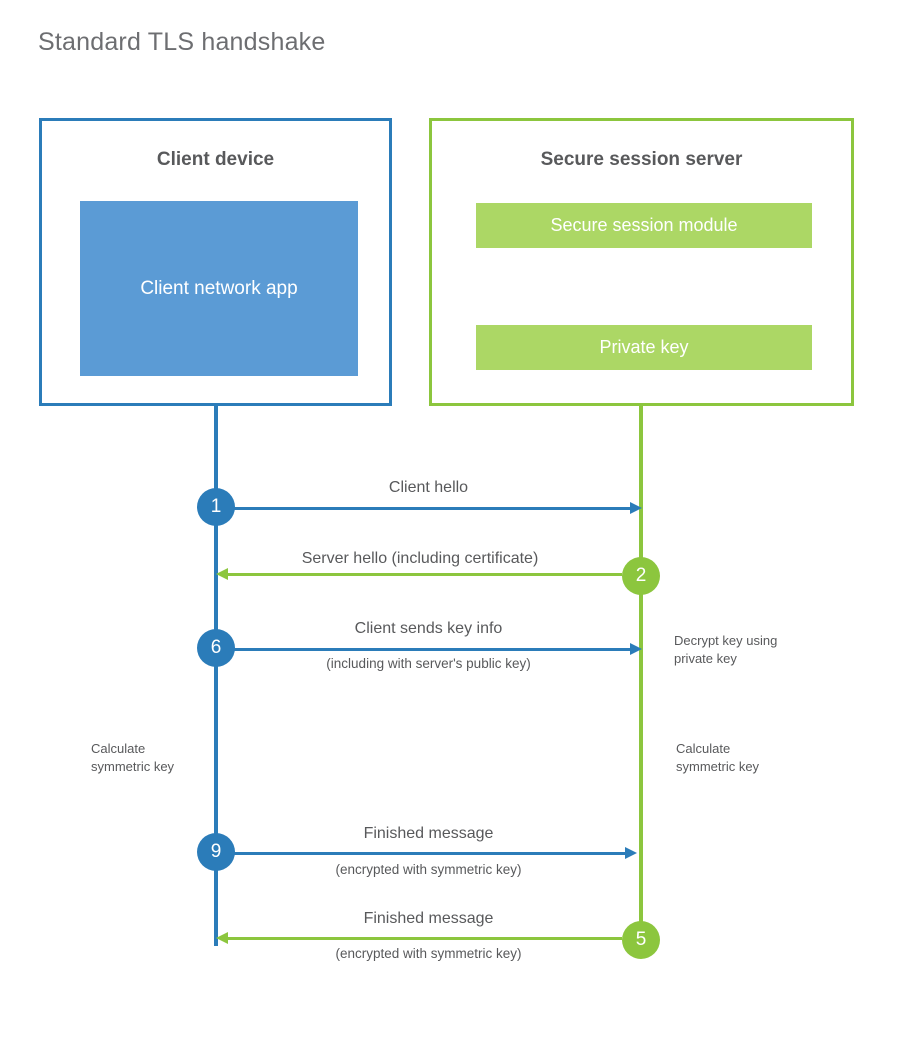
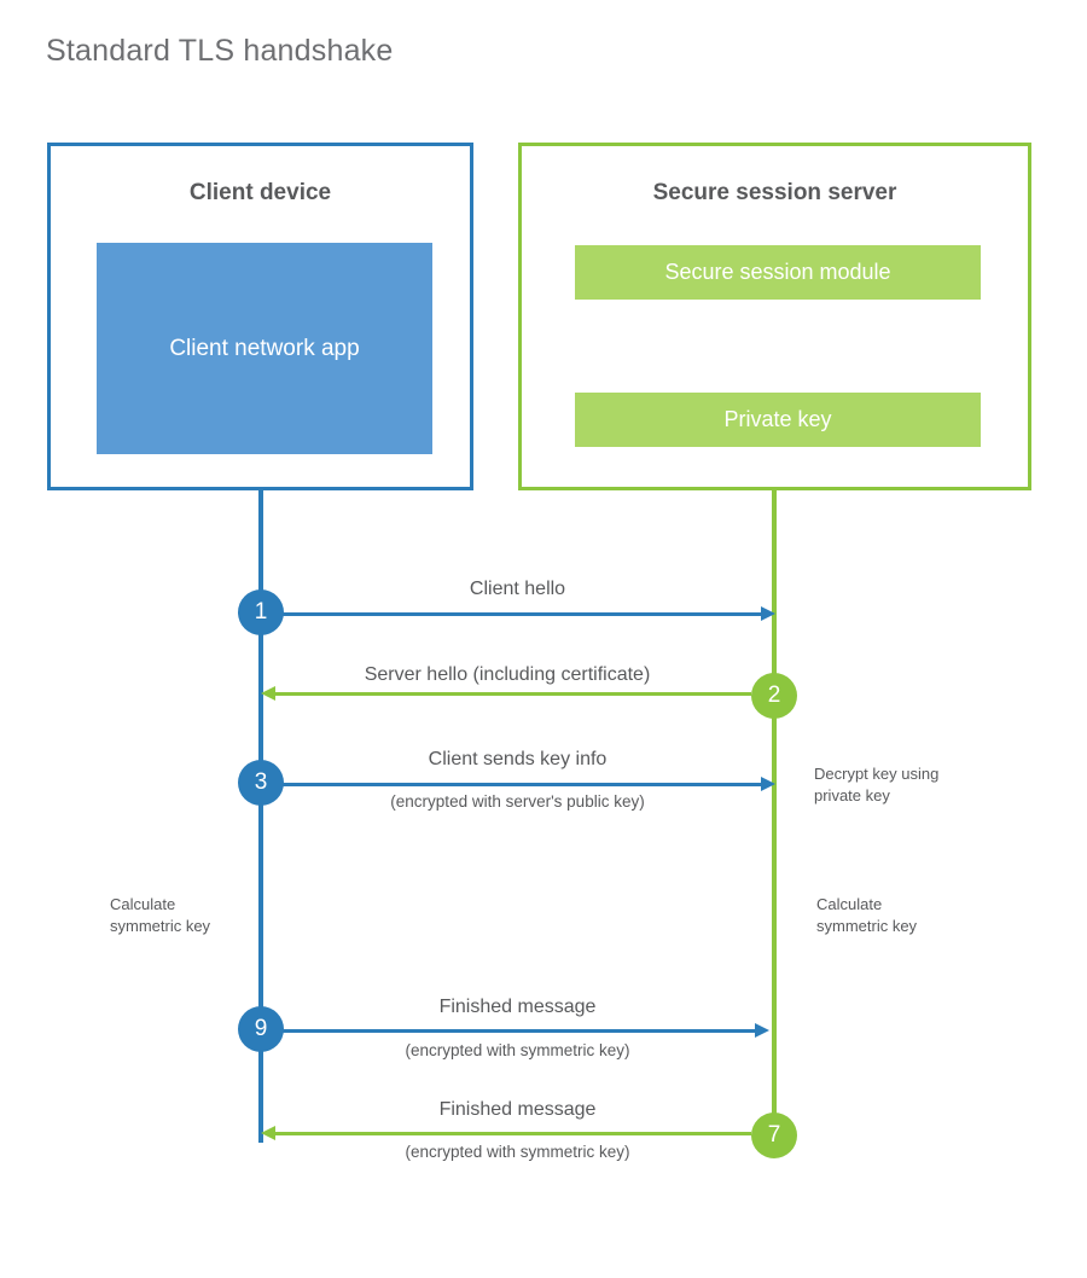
  Standard TLS handshake
  Client device
  Client network app
  Secure session server
  Secure session module
  Private key
  Client hello
  1
  Server hello (including certificate)
  2
  Client sends key info
- (including with server's public key)
+ (encrypted with server's public key)
- 6
+ 3
  Decrypt key using
  private key
  Calculate
  symmetric key
  Calculate
  symmetric key
  Finished message
  (encrypted with symmetric key)
  9
  Finished message
  (encrypted with symmetric key)
- 5
+ 7
